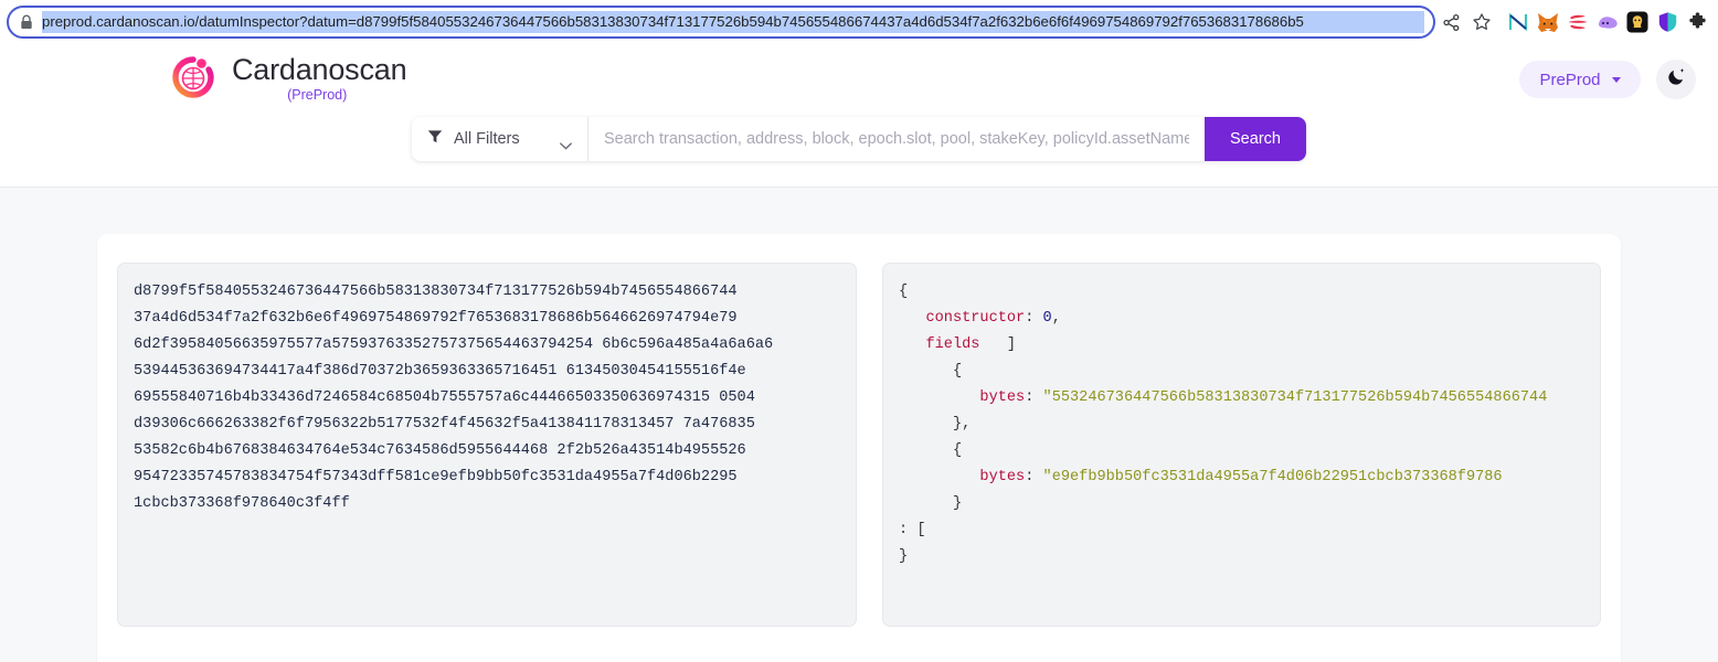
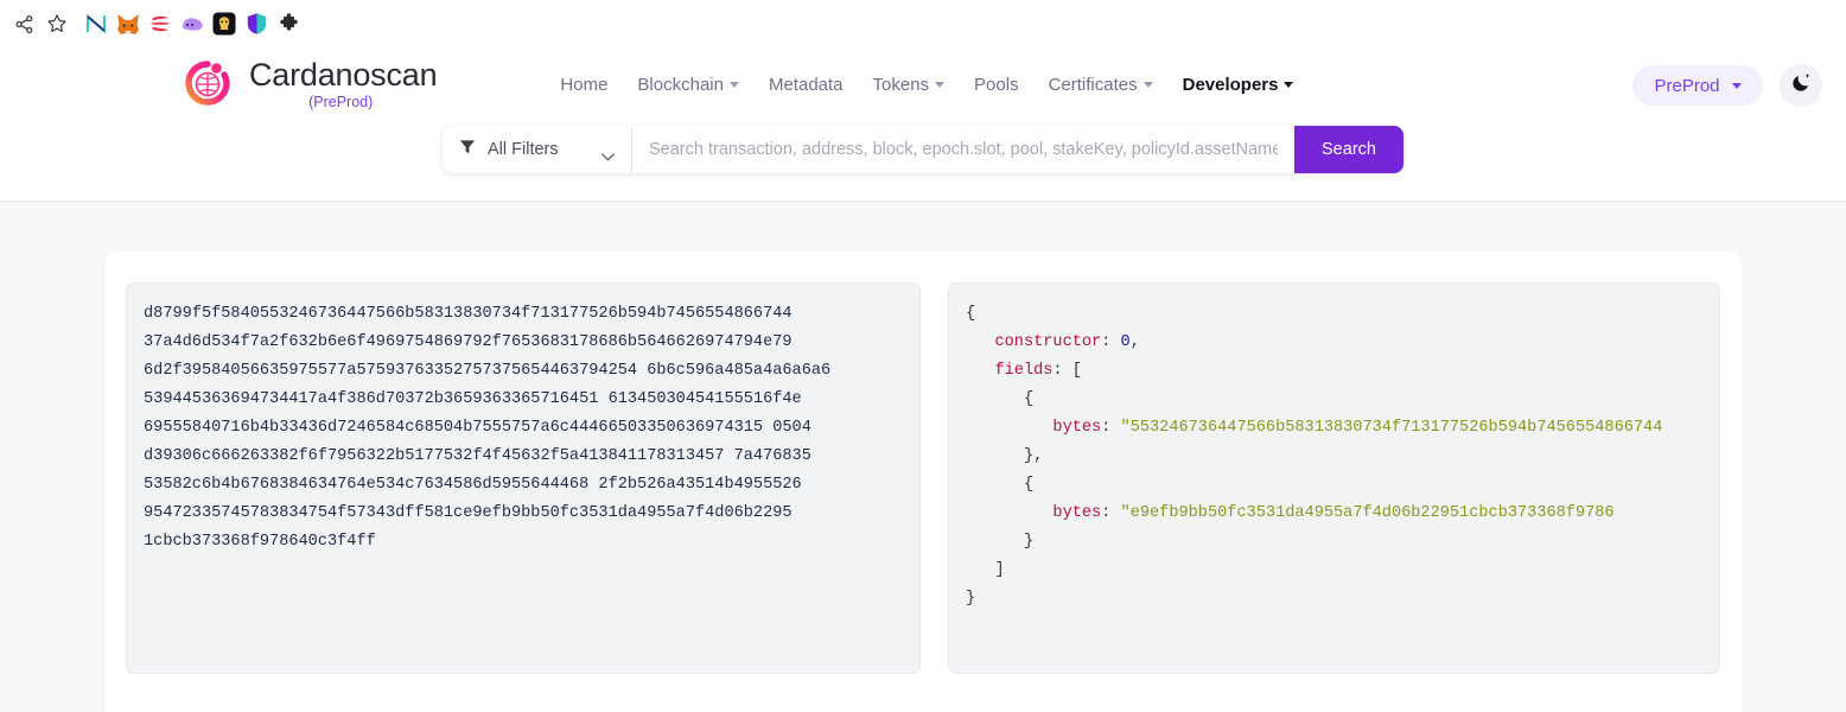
- preprod.cardanoscan.io/datumInspector?datum=d8799f5f5840553246736447566b58313830734f713177526b594b745655486674437a4d6d534f7a2f632b6e6f6f4969754869792f7653683178686b5
  Cardanoscan
  (PreProd)
+ Home
+ Blockchain
+ Metadata
+ Tokens
+ Pools
+ Certificates
+ Developers
  PreProd
  All Filters
  Search transaction, address, block, epoch.slot, pool, stakeKey, policyId.assetName
  Search
  d8799f5f5840553246736447566b58313830734f713177526b594b7456554866744
  37a4d6d534f7a2f632b6e6f4969754869792f7653683178686b5646626974794e79
  6d2f39584056635975577a57593763352757375654463794254 6b6c596a485a4a6a6a6
  539445363694734417a4f386d70372b3659363365716451 61345030454155516f4e
  69555840716b4b33436d7246584c68504b7555757a6c44466503350636974315 0504
  d39306c666263382f6f7956322b5177532f4f45632f5a413841178313457 7a476835
  53582c6b4b6768384634764e534c7634586d5955644468 2f2b526a43514b4955526
  95472335745783834754f57343dff581ce9efb9bb50fc3531da4955a7f4d06b2295
  1cbcb373368f978640c3f4ff
  {
  constructor: 0,
- fields ]
+ fields: [
  {
  bytes: "553246736447566b58313830734f713177526b594b7456554866744
  },
  {
  bytes: "e9efb9bb50fc3531da4955a7f4d06b22951cbcb373368f9786
  }
- : [
+ ]
  }
